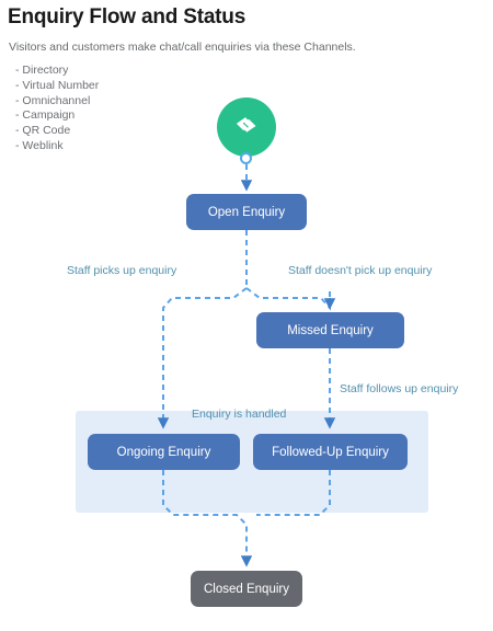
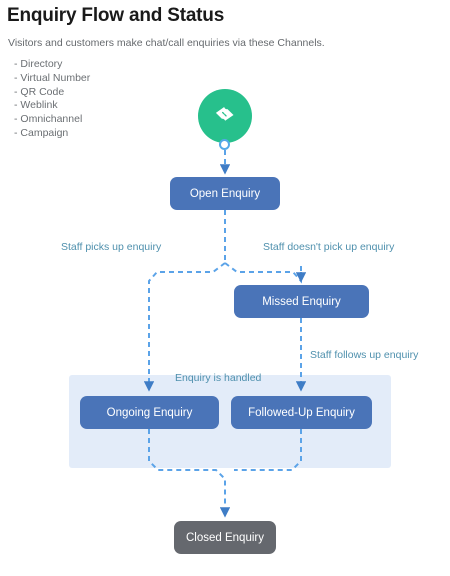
  Enquiry Flow and Status
  Visitors and customers make chat/call enquiries via these Channels.
  - Directory
  - Virtual Number
- - Omnichannel
+ - QR Code
- - Campaign
+ - Weblink
- - QR Code
+ - Omnichannel
- - Weblink
+ - Campaign
  Open Enquiry
  Missed Enquiry
  Ongoing Enquiry
  Followed-Up Enquiry
  Closed Enquiry
  Staff picks up enquiry
  Staff doesn't pick up enquiry
  Staff follows up enquiry
  Enquiry is handled
